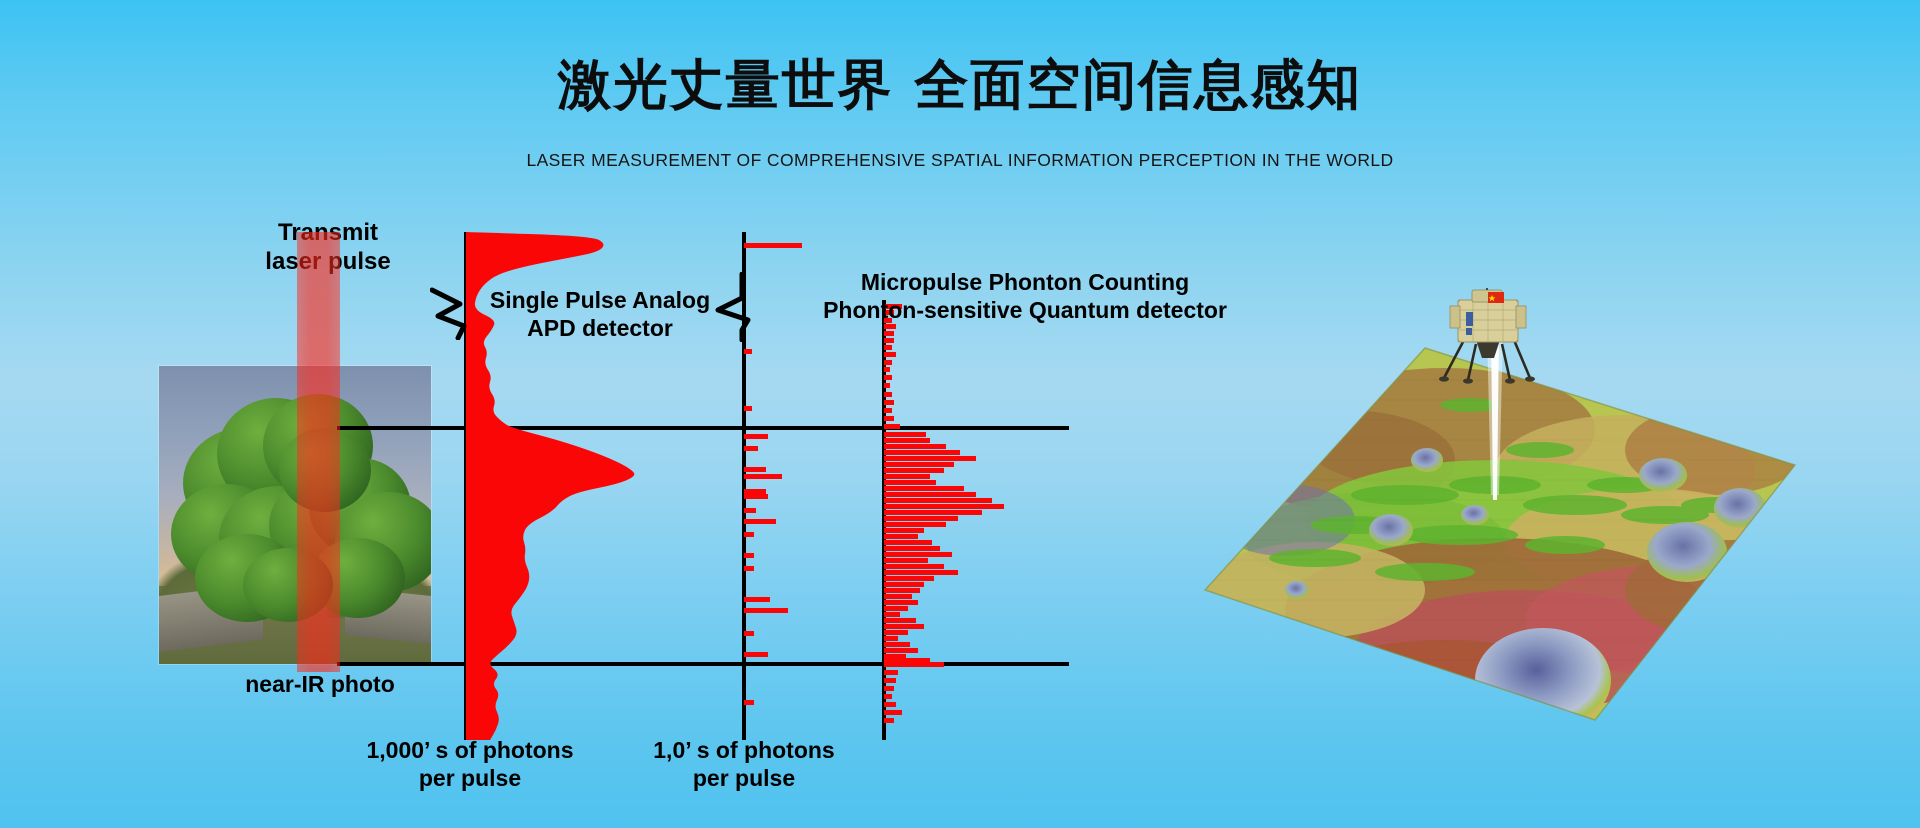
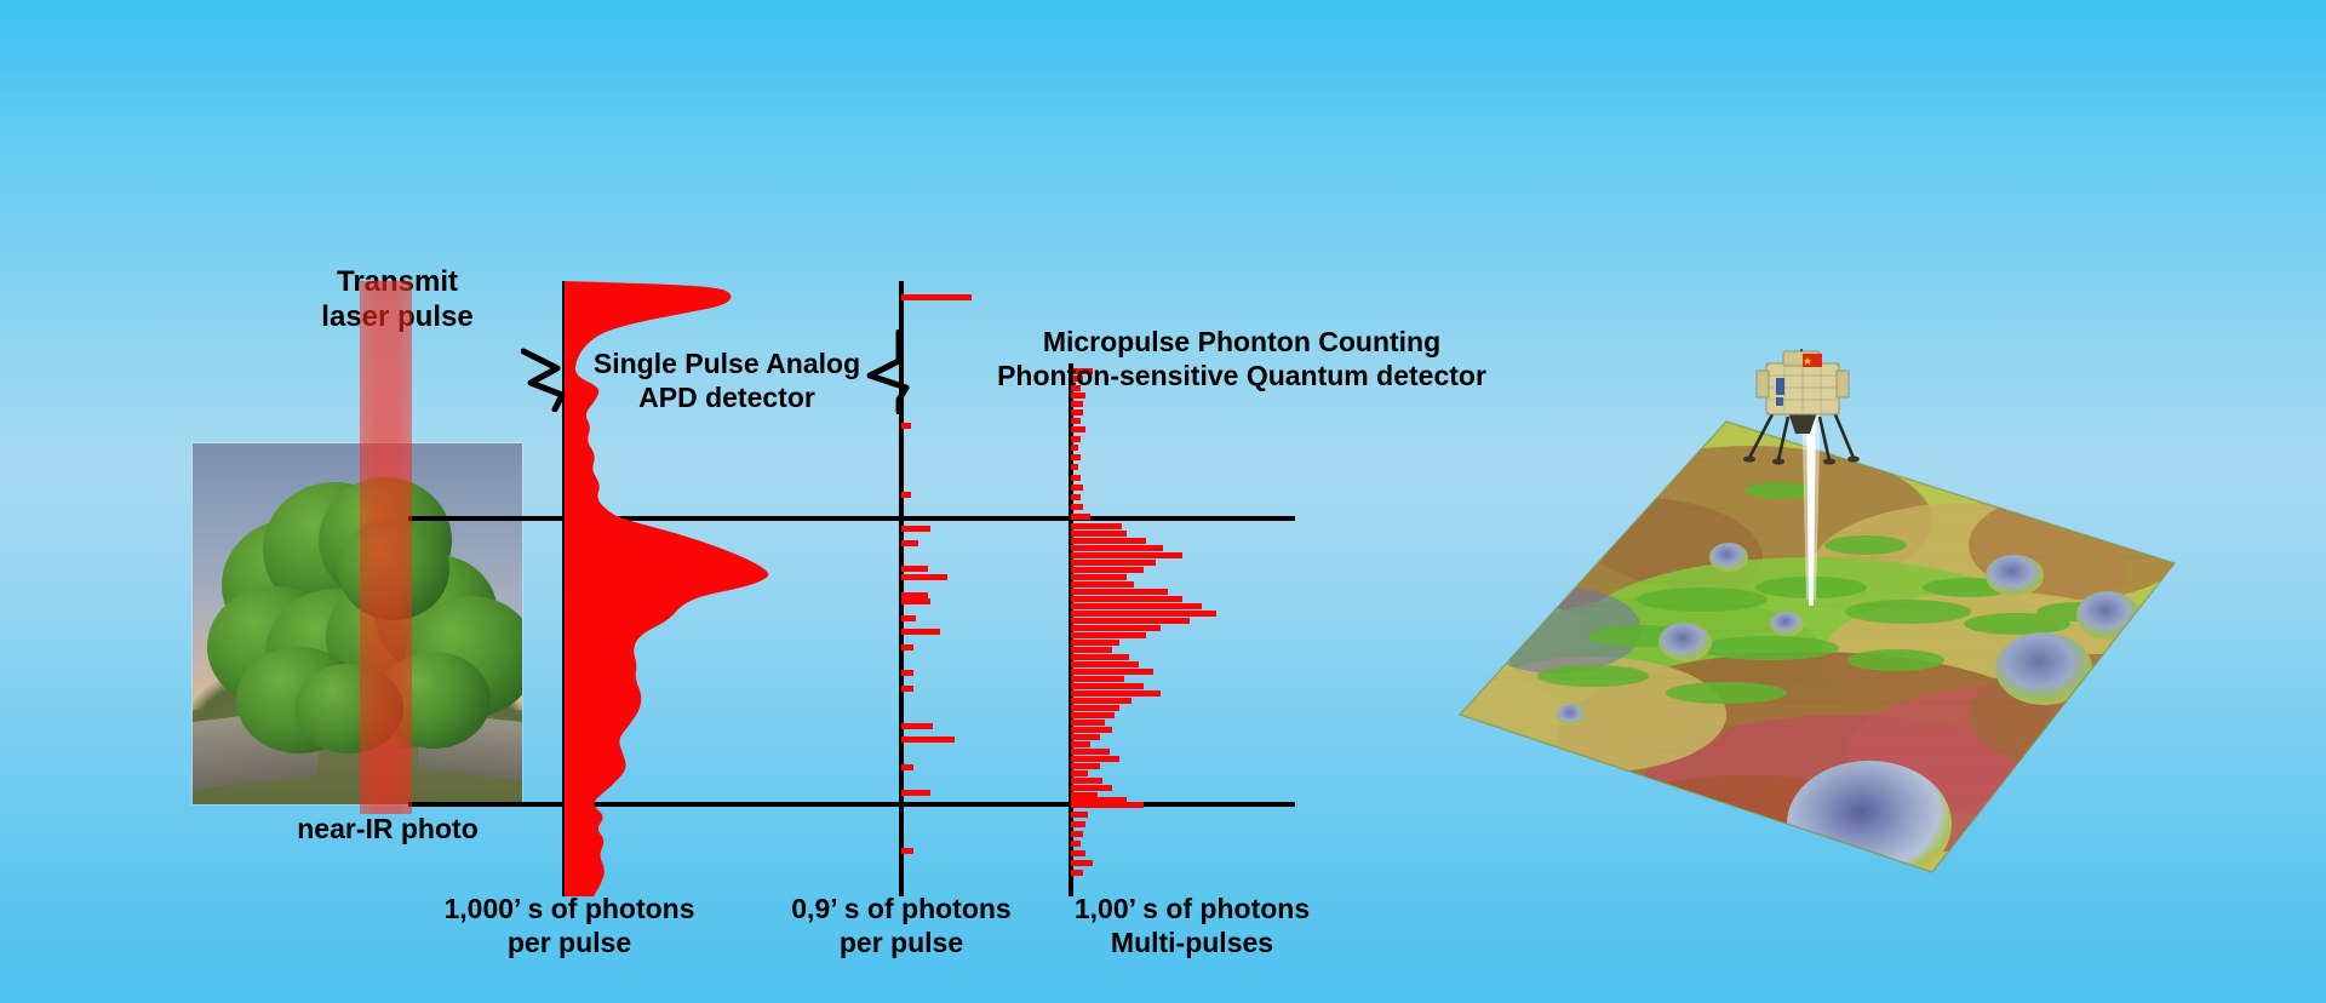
- 激光丈量世界 全面空间信息感知
- LASER MEASUREMENT OF COMPREHENSIVE SPATIAL INFORMATION PERCEPTION IN THE WORLD
  lasulse
  near-IR photo
  Single Pulse Analog
  APD detector
  Micropulse Phonton Counting
  Phonton-sensitive Quantum detector
  1,000’ s of photons
  per pulse
- 1,0’ s of photons
+ 0,9’ s of photons
  per pulse
+ 1,00’ s of photons
+ Multi-pulses
